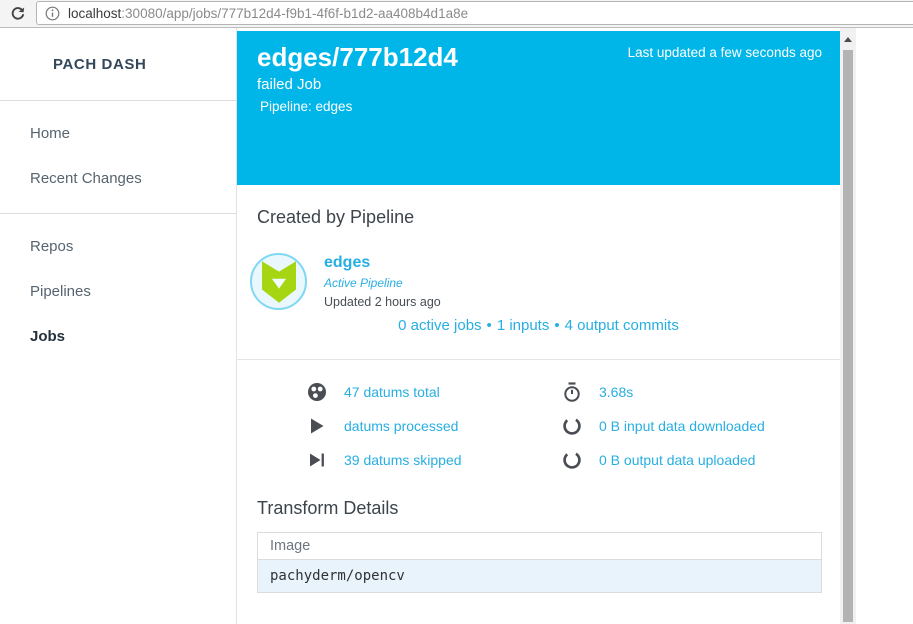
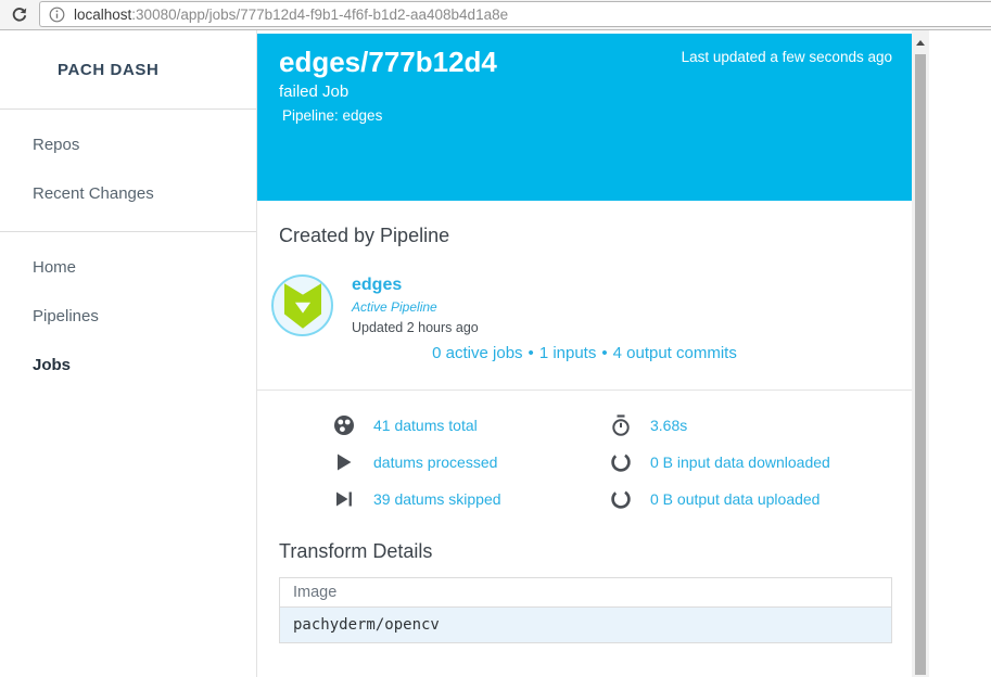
  localhost
  :30080/app/jobs/777b12d4-f9b1-4f6f-b1d2-aa408b4d1a8e
  PACH DASH
- Home
+ Repos
  Recent Changes
- Repos
+ Home
  Pipelines
  Jobs
  edges/777b12d4
  Last updated a few seconds ago
  failed Job
  Pipeline: edges
  Created by Pipeline
  edges
  Active Pipeline
  Updated 2 hours ago
  0 active jobs • 1 inputs • 4 output commits
- 47 datums total
+ 41 datums total
  datums processed
  39 datums skipped
  3.68s
  0 B input data downloaded
  0 B output data uploaded
  Transform Details
  Image
  pachyderm/opencv
